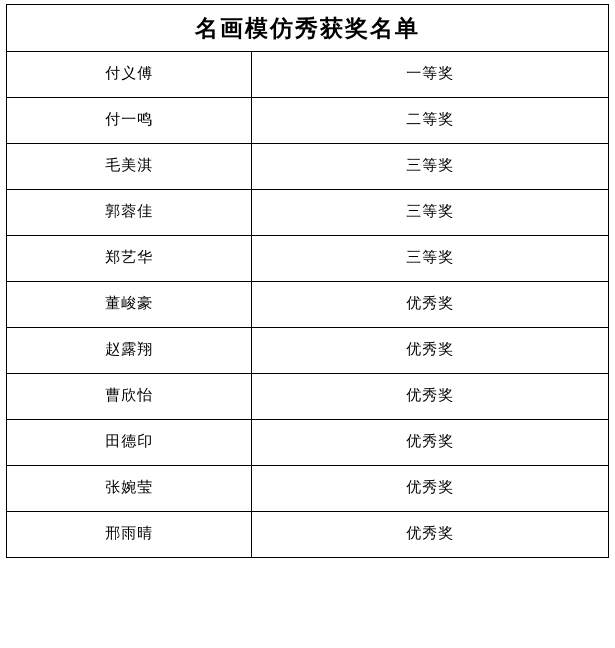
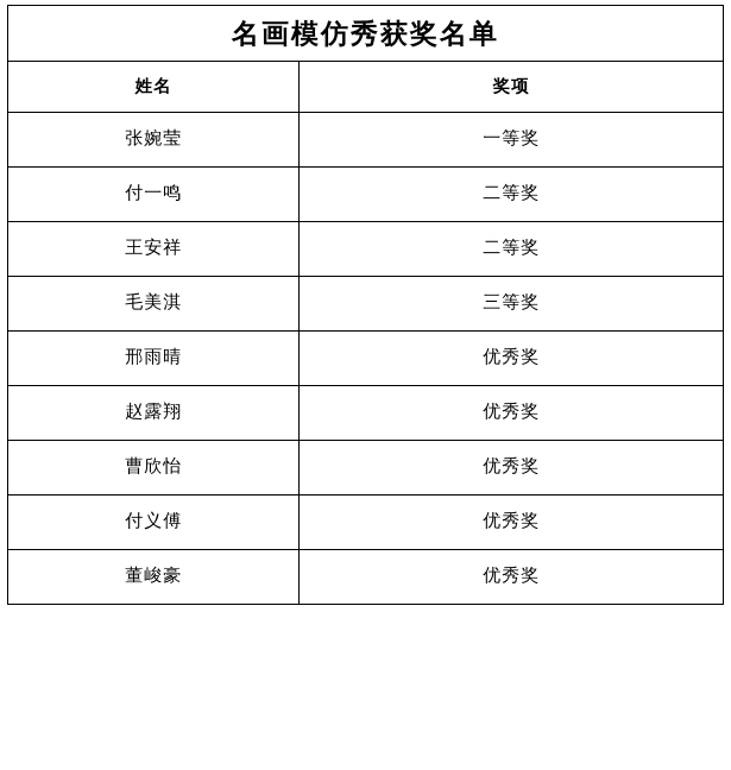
  名画模仿秀获奖名单
+ 姓名	奖项
- 付义傅	一等奖
+ 张婉莹	一等奖
  付一鸣	二等奖
+ 王安祥	二等奖
  毛美淇	三等奖
- 郭蓉佳	三等奖
- 郑艺华	三等奖
- 董峻豪	优秀奖
+ 邢雨晴	优秀奖
  赵露翔	优秀奖
  曹欣怡	优秀奖
- 田德印	优秀奖
- 张婉莹	优秀奖
+ 付义傅	优秀奖
- 邢雨晴	优秀奖
+ 董峻豪	优秀奖
